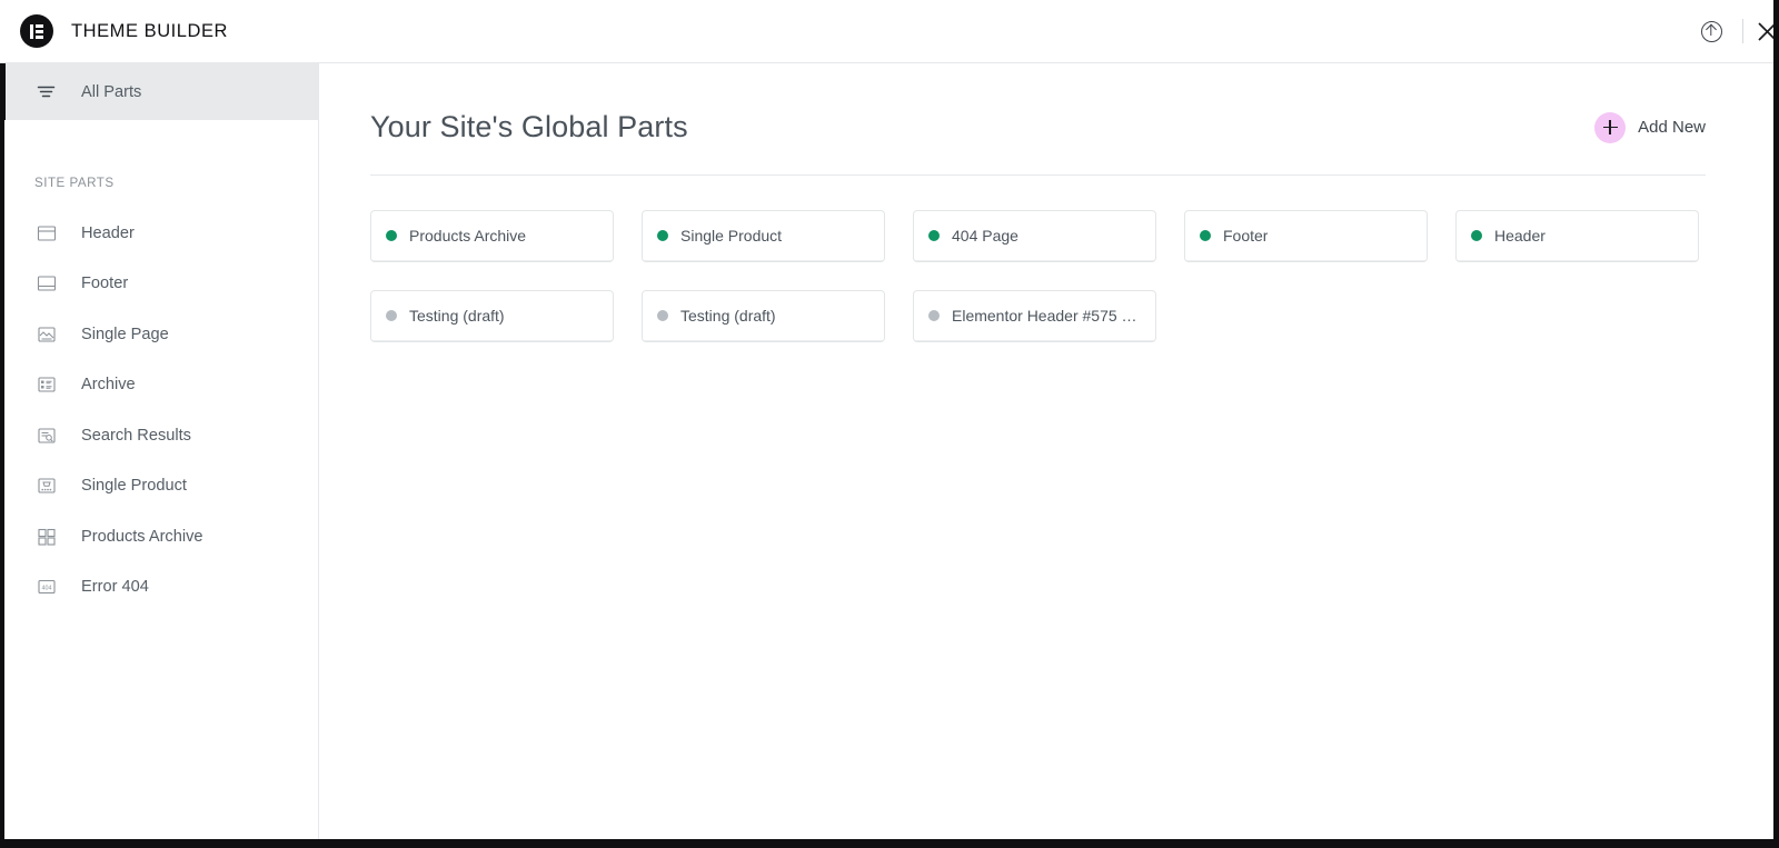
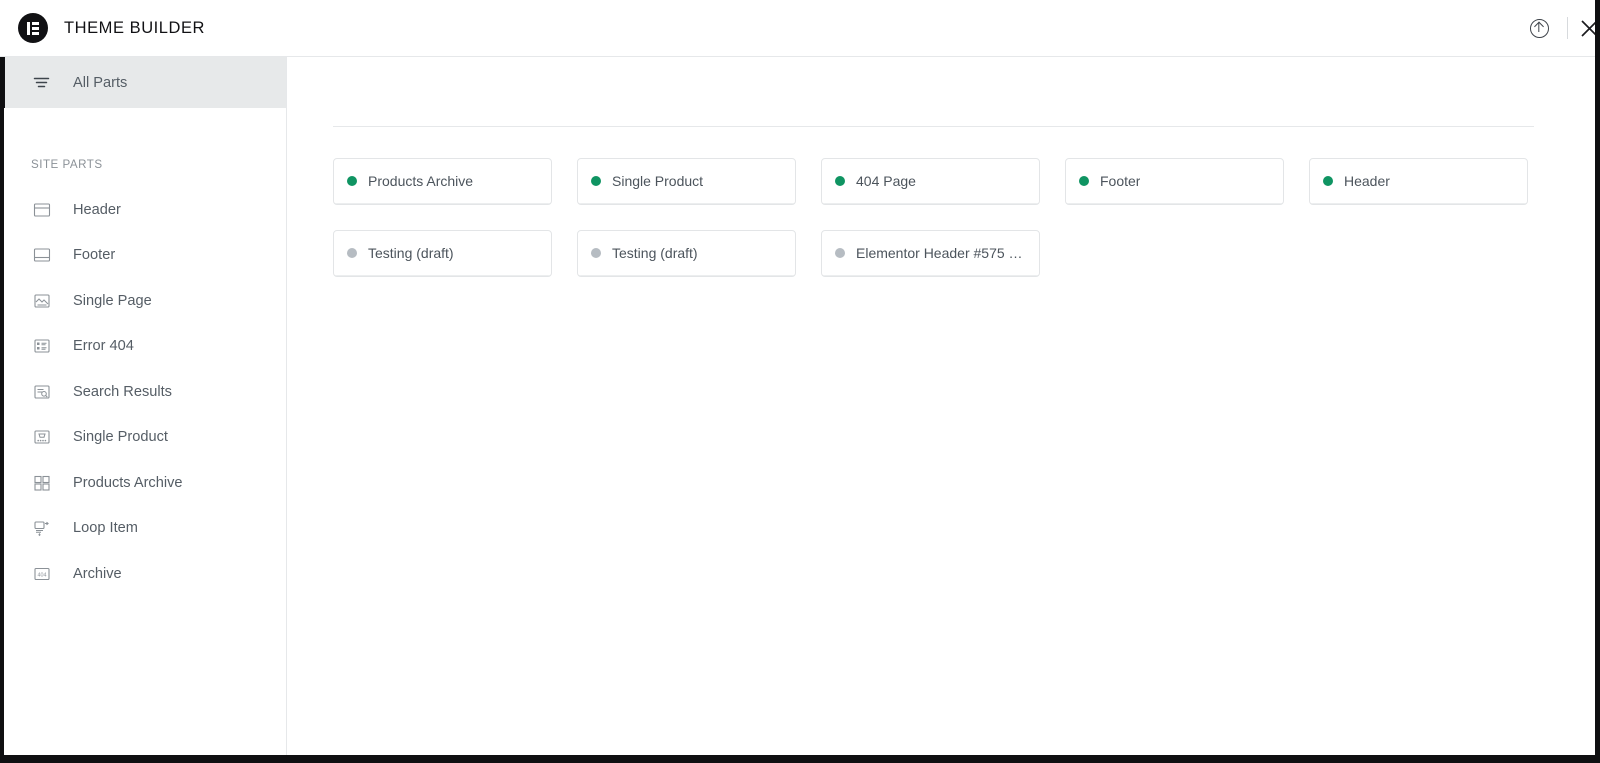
  THEME BUILDER
  All Parts
  SITE PARTS
  Header
  Footer
  Single Page
- Archive
+ Error 404
  Search Results
  Single Product
  Products Archive
+ Loop Item
- Error 404
+ Archive
- Your Site's Global Parts
- Add New
  Products Archive
  Single Product
  404 Page
  Footer
  Header
  Testing (draft)
  Testing (draft)
  Elementor Header #575 (dr
